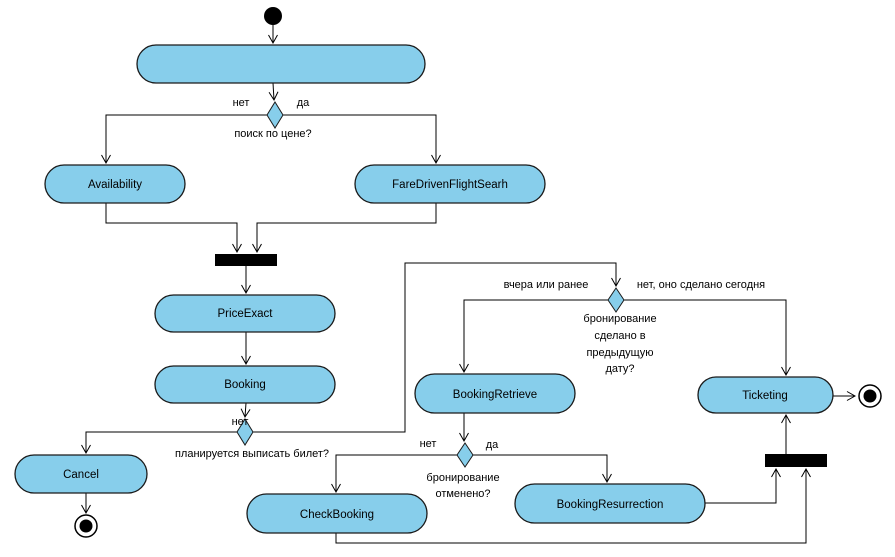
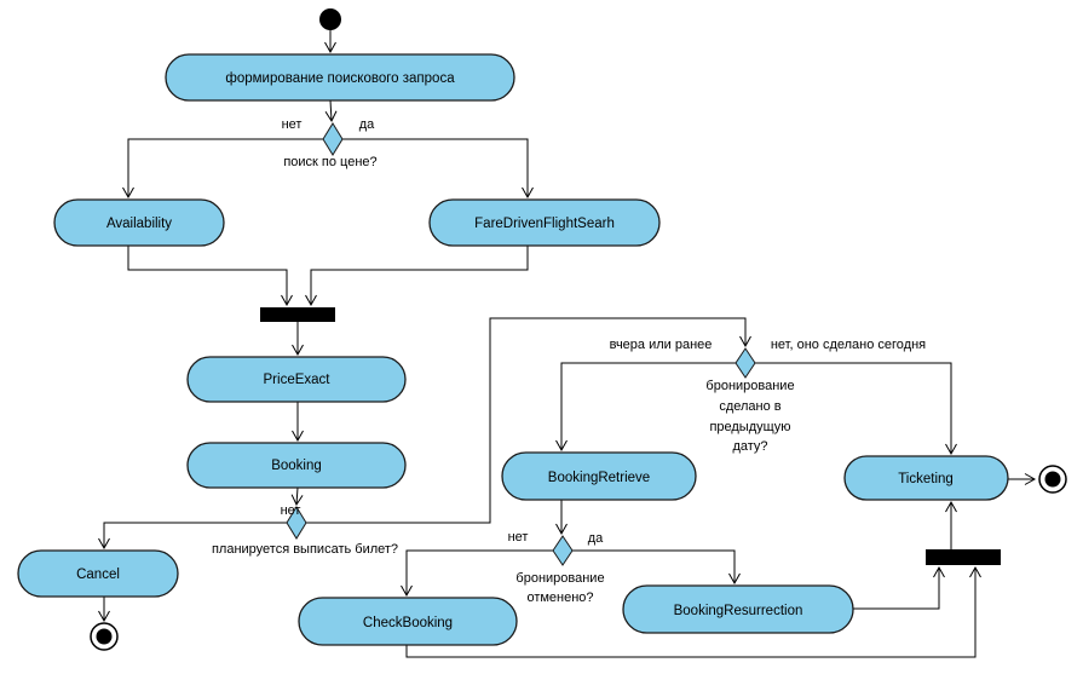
+ формирование поискового запроса
  нет
  да
  поиск по цене?
  Availability
  FareDrivenFlightSearh
  PriceExact
  Booking
  нет
  планируется выписать билет?
  Cancel
  вчера или ранее
  нет, оно сделано сегодня
  бронирование
  сделано в
  предыдущую
  дату?
  BookingRetrieve
  Ticketing
  нет
  да
  бронирование
  отменено?
  CheckBooking
  BookingResurrection
